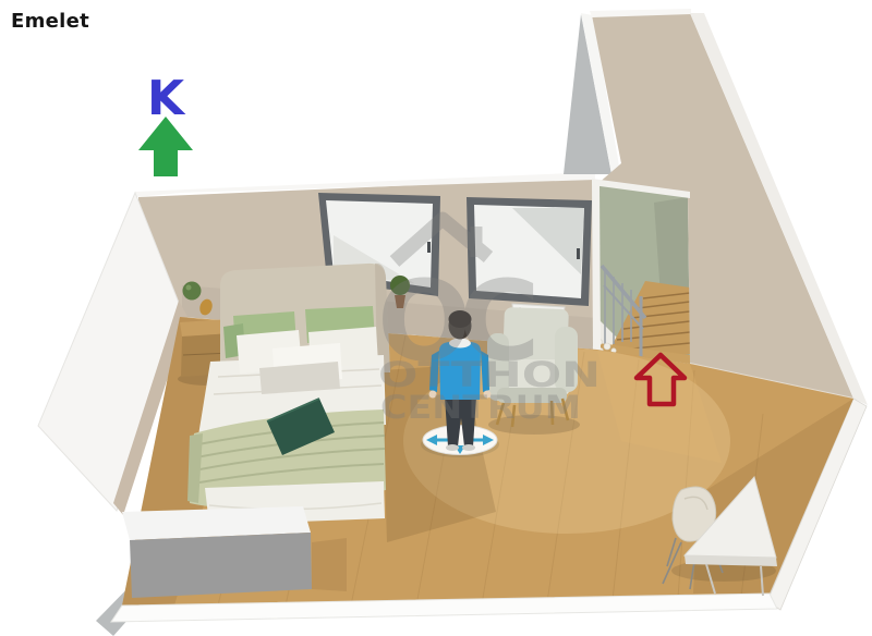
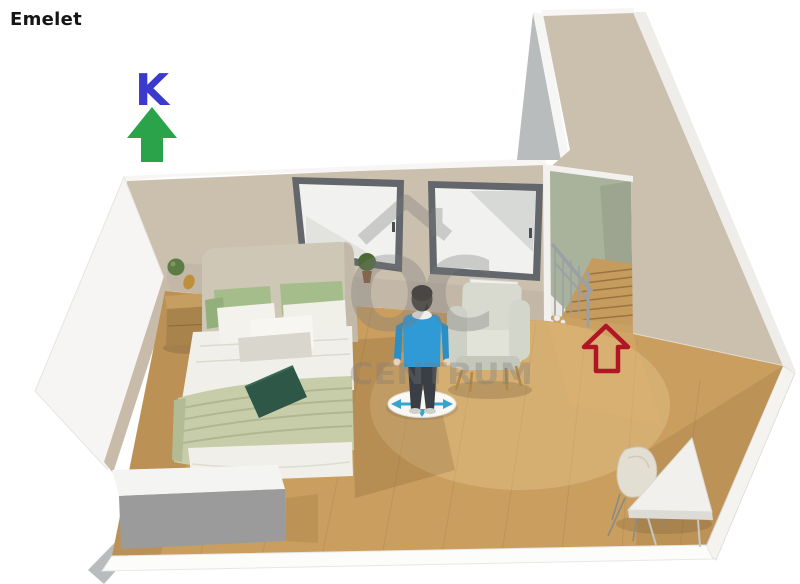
  OC
- OTTHON
  CENTRUM
  Emelet
  K
